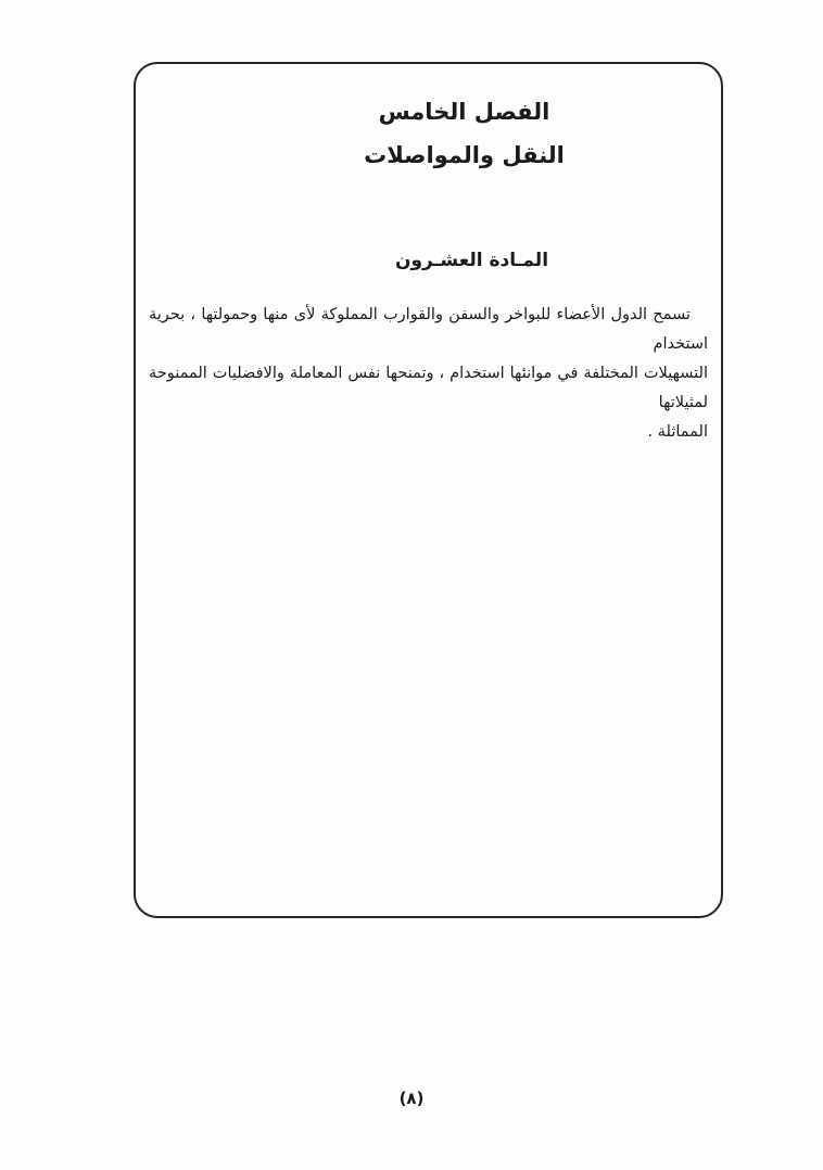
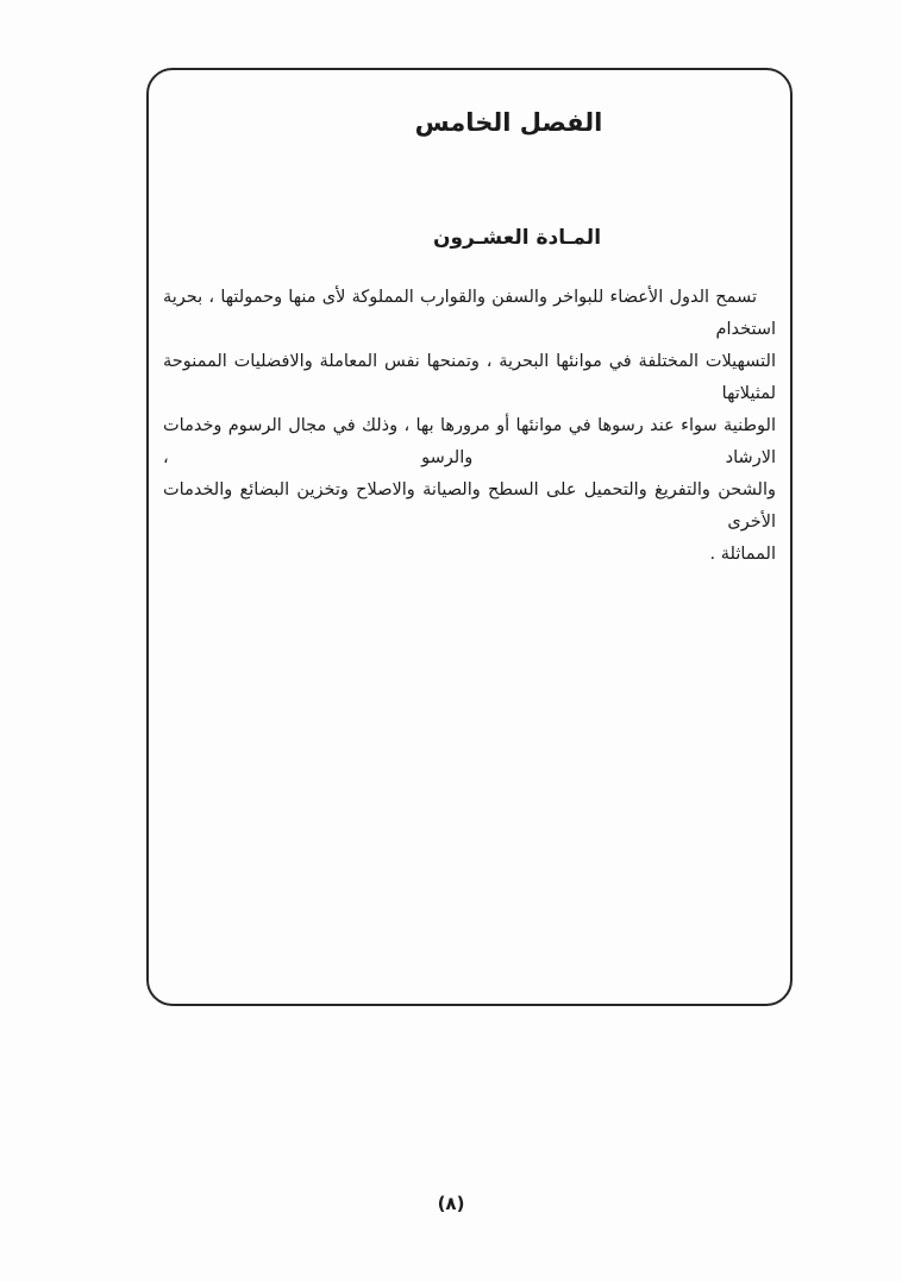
  الفصل الخامس
- النقل والمواصلات
  المـادة العشـرون
  تسمح الدول الأعضاء للبواخر والسفن والقوارب المملوكة لأى منها وحمولتها ، بحرية استخدام
- التسهيلات المختلفة في موانئها استخدام ، وتمنحها نفس المعاملة والافضليات الممنوحة لمثيلاتها
+ التسهيلات المختلفة في موانئها البحرية ، وتمنحها نفس المعاملة والافضليات الممنوحة لمثيلاتها
+ الوطنية سواء عند رسوها في موانئها أو مرورها بها ، وذلك في مجال الرسوم وخدمات الارشاد والرسو ،
+ والشحن والتفريغ والتحميل على السطح والصيانة والاصلاح وتخزين البضائع والخدمات الأخرى
  المماثلة .
  (٨)
